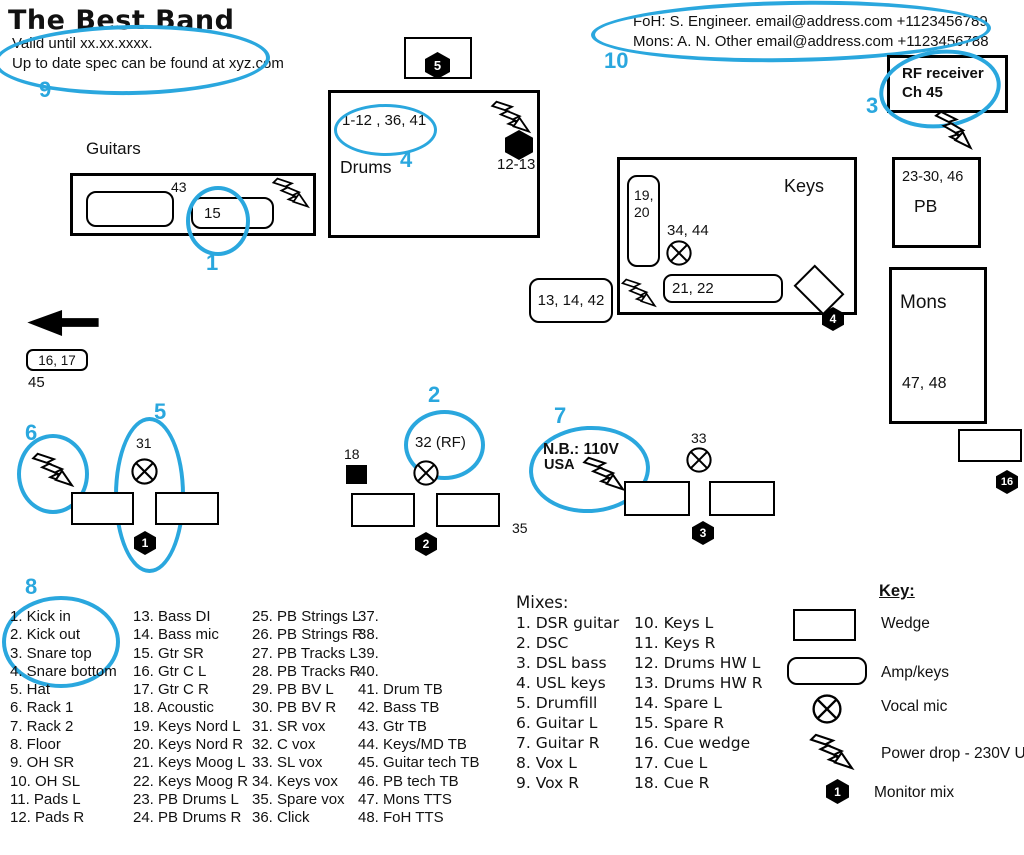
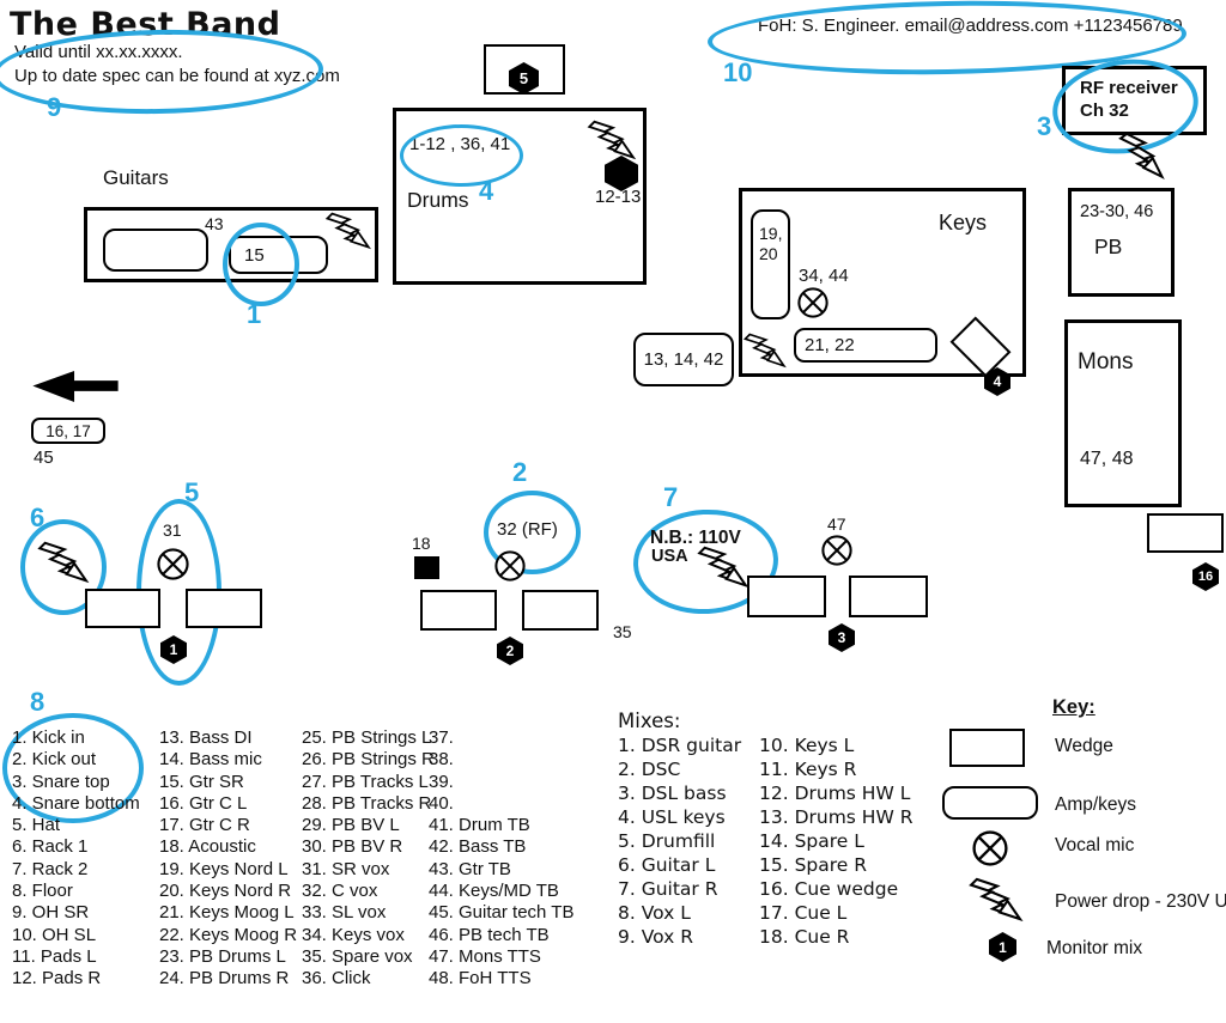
  The Best Band
  Valid until xx.xx.xxxx.
  Up to date spec can be found at xyz.com
  9
  FoH: S. Engineer. email@address.com +1123456789
- Mons: A. N. Other email@address.com +1123456788
  10
  RF receiver
- Ch 45
+ Ch 32
  3
  Guitars
  43
  15
  1
  5
  1-12 , 36, 41
  4
  Drums
  12-13
  Keys
  19,
  20
  34, 44
  21, 22
  4
  13, 14, 42
  23-30, 46
  PB
  Mons
  47, 48
  16
  16, 17
  45
  6
  5
  31
  1
  2
  32 (RF)
  18
  2
  35
  7
  N.B.: 110V
  USA
- 33
+ 47
  3
  8
  1. Kick in
  2. Kick out
  3. Snare top
  4. Snare bottom
  5. Hat
  6. Rack 1
  7. Rack 2
  8. Floor
  9. OH SR
  10. OH SL
  11. Pads L
  12. Pads R
  13. Bass DI
  14. Bass mic
  15. Gtr SR
  16. Gtr C L
  17. Gtr C R
  18. Acoustic
  19. Keys Nord L
  20. Keys Nord R
  21. Keys Moog L
  22. Keys Moog R
  23. PB Drums L
  24. PB Drums R
  25. PB Strings L
  26. PB Strings R
  27. PB Tracks L
  28. PB Tracks R
  29. PB BV L
  30. PB BV R
  31. SR vox
  32. C vox
  33. SL vox
  34. Keys vox
  35. Spare vox
  36. Click
  37.
  38.
  39.
  40.
  41. Drum TB
  42. Bass TB
  43. Gtr TB
  44. Keys/MD TB
  45. Guitar tech TB
  46. PB tech TB
  47. Mons TTS
  48. FoH TTS
  Mixes:
  1. DSR guitar
  2. DSC
  3. DSL bass
  4. USL keys
  5. Drumfill
  6. Guitar L
  7. Guitar R
  8. Vox L
  9. Vox R
  10. Keys L
  11. Keys R
  12. Drums HW L
  13. Drums HW R
  14. Spare L
  15. Spare R
  16. Cue wedge
  17. Cue L
  18. Cue R
  Key:
  Wedge
  Amp/keys
  Vocal mic
  Power drop - 230V U
  1
  Monitor mix
